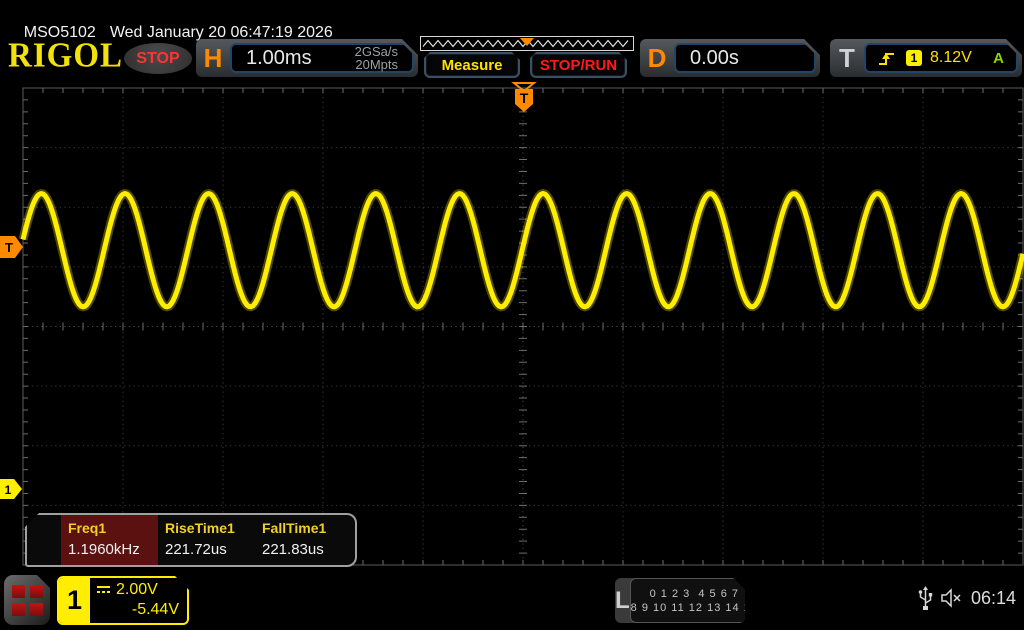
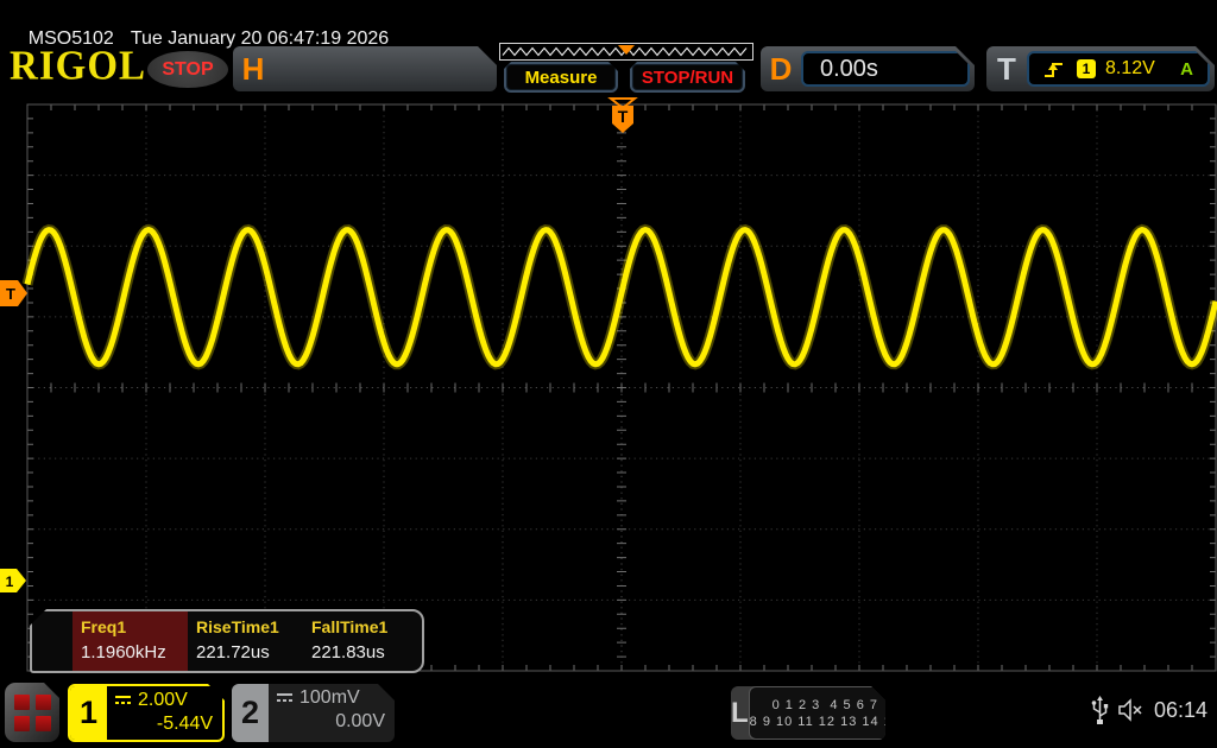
- MSO5102 Wed January 20 06:47:19 2026
+ MSO5102 Tue January 20 06:47:19 2026
  RIGOL
  STOP
  H
- 1.00ms
- 2GSa/s
- 20Mpts
  Measure
  STOP/RUN
  D
  0.00s
  T
  1
  8.12V
  A
  T
  T
  1
  Freq1
  1.1960kHz
  RiseTime1
  221.72us
  FallTime1
  221.83us
  1
  2.00V
  -5.44V
+ 2
+ 100mV
+ 0.00V
  L
  0 1 2 3 4 5 6 7
  8 9 10 11 12 13 14
  06:14
